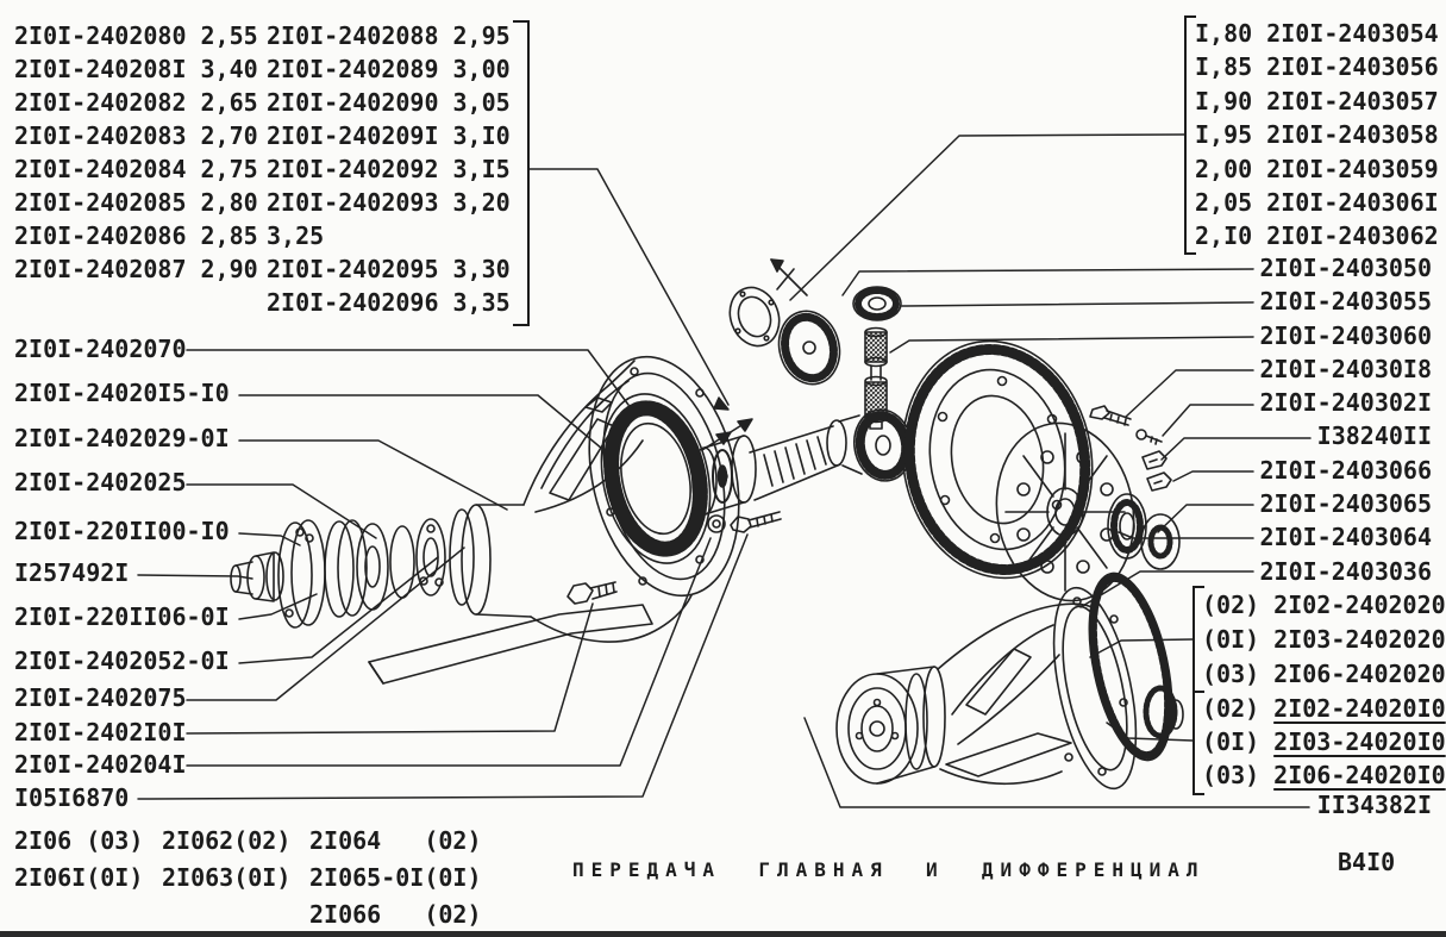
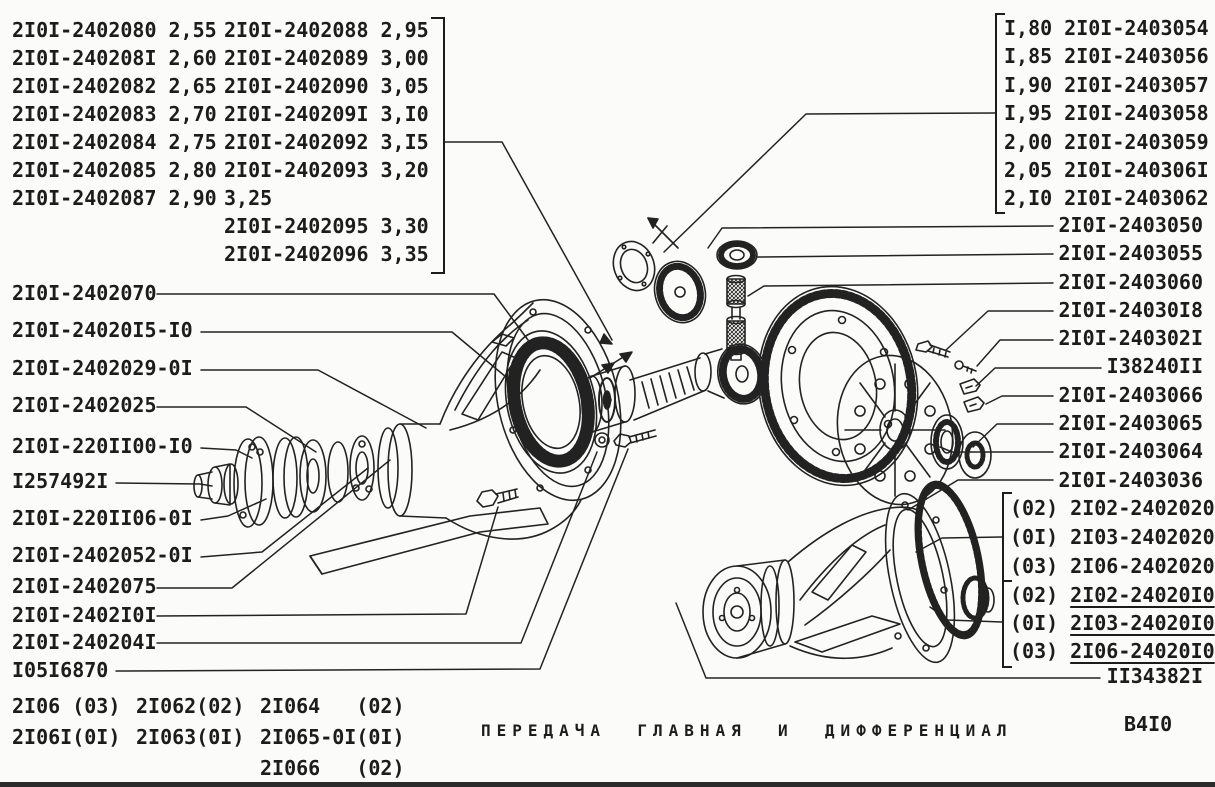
  2I0I-2402080
  2,55
  2I0I-240208I
- 3,40
+ 2,60
  2I0I-2402082
  2,65
  2I0I-2402083
  2,70
  2I0I-2402084
  2,75
  2I0I-2402085
  2,80
- 2I0I-2402086
- 2,85
  2I0I-2402087
  2,90
  2I0I-2402088
  2,95
  2I0I-2402089
  3,00
  2I0I-2402090
  3,05
  2I0I-240209I
  3,I0
  2I0I-2402092
  3,I5
  2I0I-2402093
  3,20
  3,25
  2I0I-2402095
  3,30
  2I0I-2402096
  3,35
  I,80
  2I0I-2403054
  I,85
  2I0I-2403056
  I,90
  2I0I-2403057
  I,95
  2I0I-2403058
  2,00
  2I0I-2403059
  2,05
  2I0I-240306I
  2,I0
  2I0I-2403062
  2I0I-2403050
  2I0I-2403055
  2I0I-2403060
  2I0I-24030I8
  2I0I-240302I
  I38240II
  2I0I-2403066
  2I0I-2403065
  2I0I-2403064
  2I0I-2403036
  (02)
  2I02-2402020
  (0I)
  2I03-2402020
  (03)
  2I06-2402020
  (02)
  2I02-24020I0
  (0I)
  2I03-24020I0
  (03)
  2I06-24020I0
  II34382I
  2I0I-2402070
  2I0I-24020I5-I0
  2I0I-2402029-0I
  2I0I-2402025
  2I0I-220II00-I0
  I257492I
  2I0I-220II06-0I
  2I0I-2402052-0I
  2I0I-2402075
  2I0I-2402I0I
  2I0I-240204I
  I05I6870
  2I06 (03)
  2I06I(0I)
  2I062(02)
  2I063(0I)
  2I064 (02)
  2I065-0I(0I)
  2I066 (02)
  ПЕРЕДАЧА ГЛАВНАЯ И ДИФФЕРЕНЦИАЛ
  B4I0
